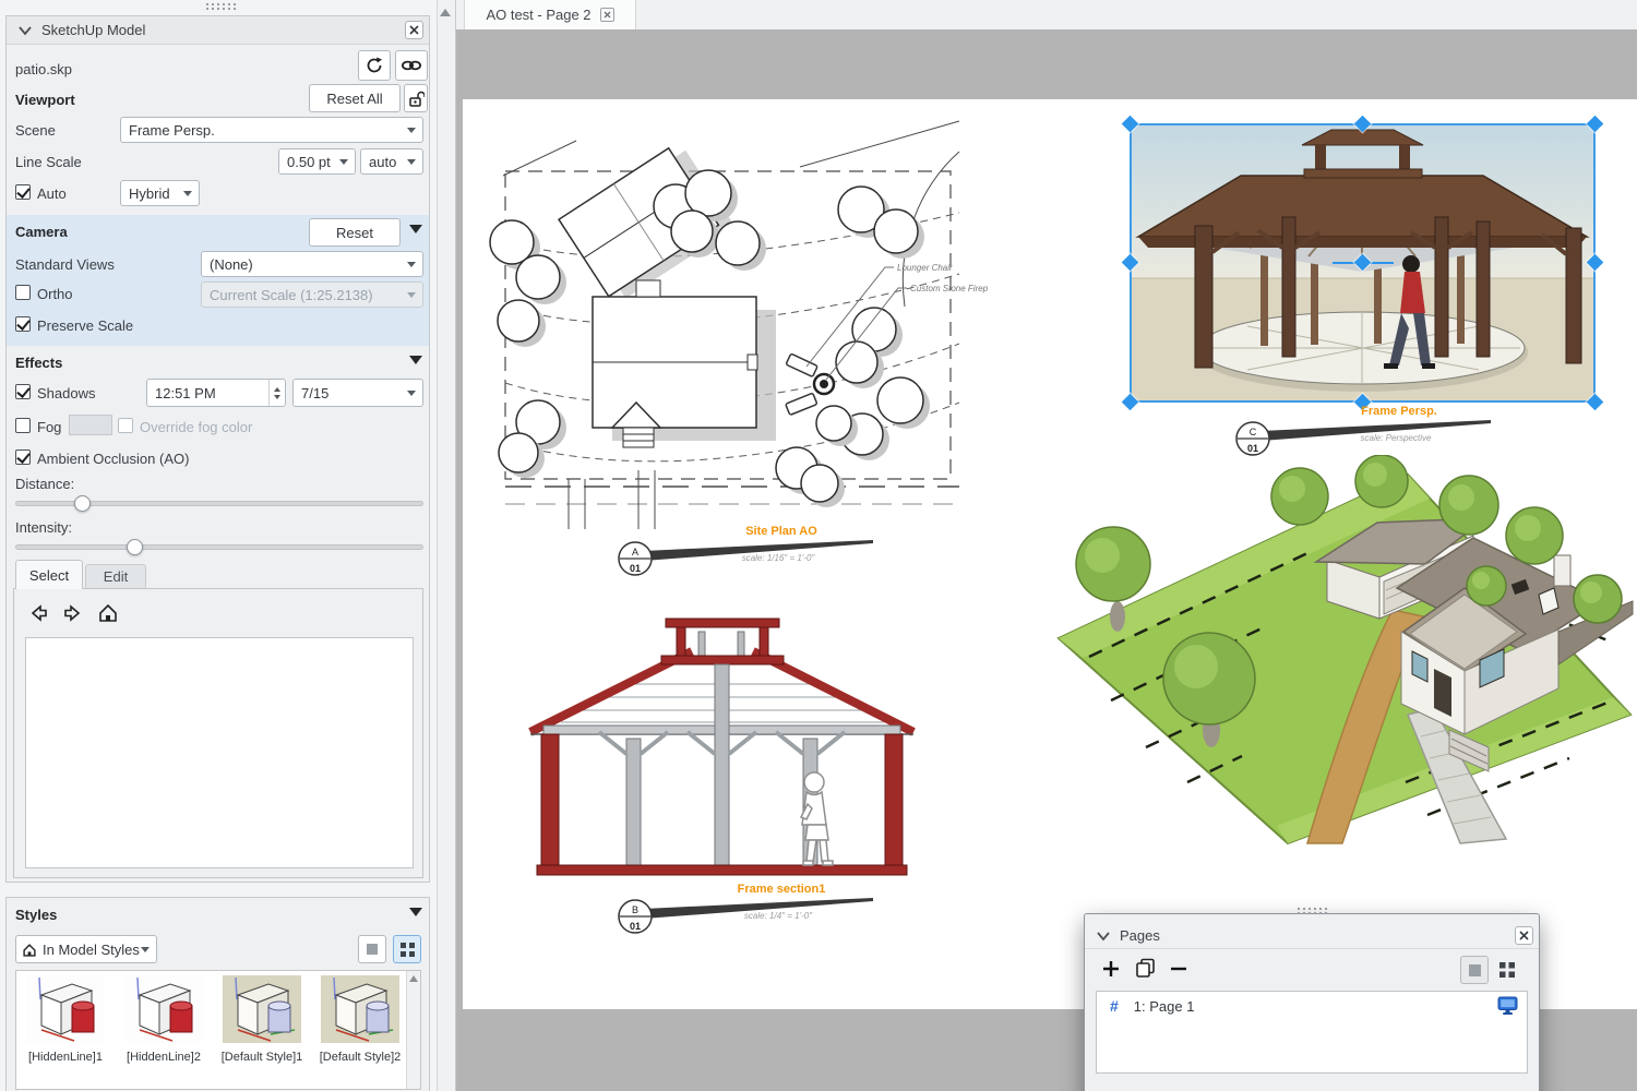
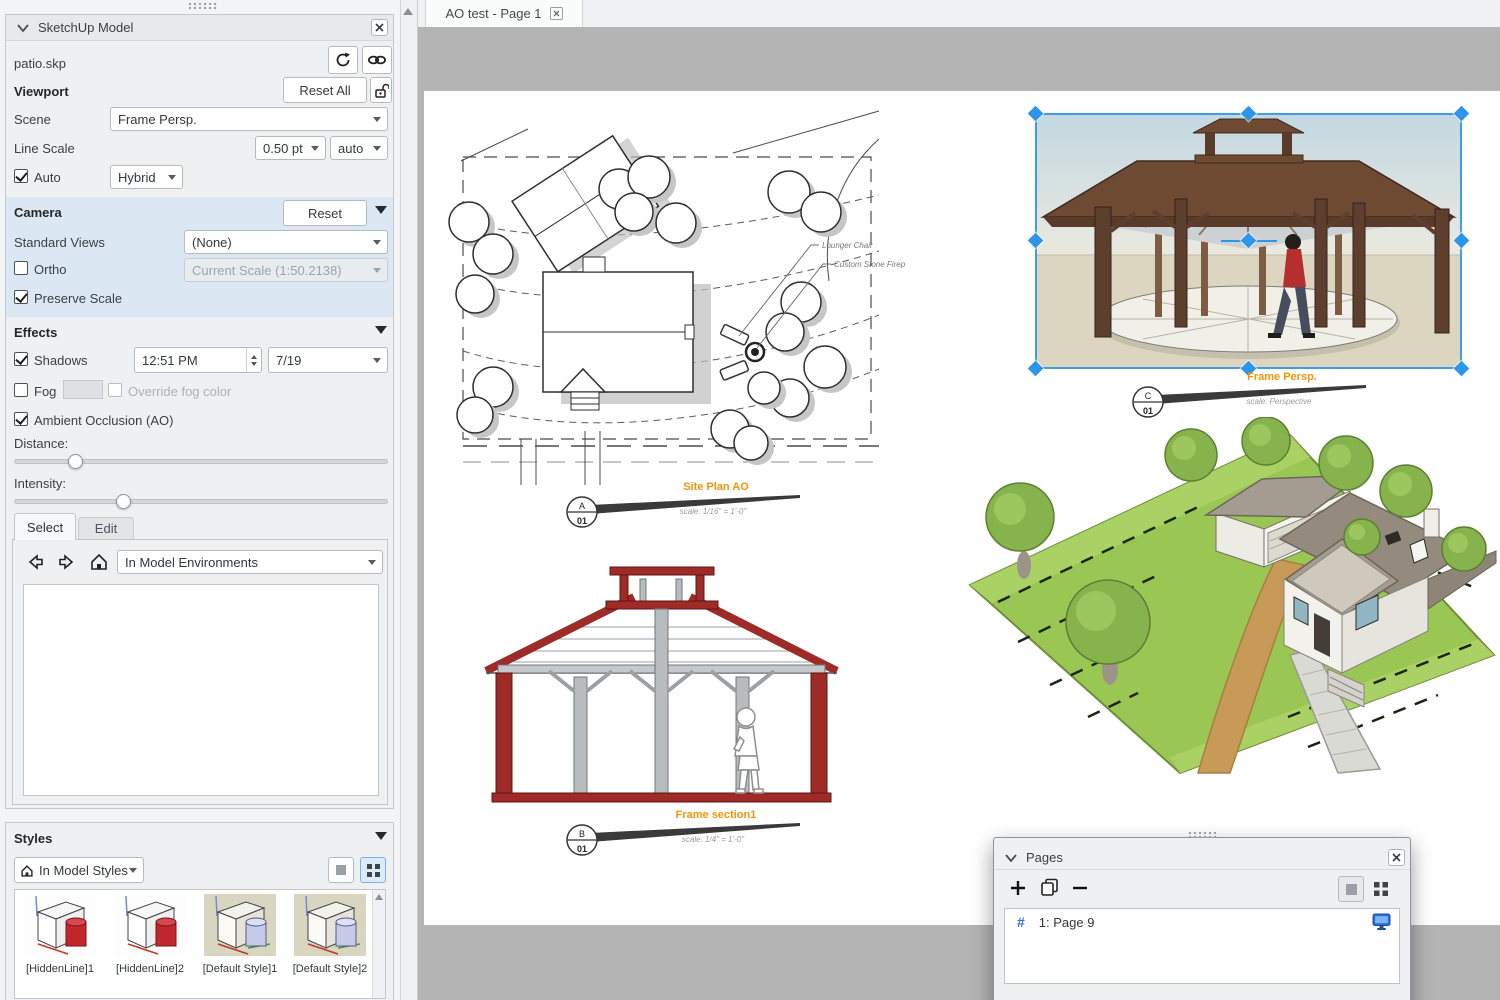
  SketchUp Model
  patio.skp
  Viewport
  Reset All
  Scene
  Frame Persp.
  Line Scale
  0.50 pt
  auto
  Auto
  Hybrid
  Camera
  Reset
  Standard Views
  (None)
  Ortho
- Current Scale (1:25.2138)
+ Current Scale (1:50.2138)
  Preserve Scale
  Effects
  Shadows
  12:51 PM
- 7/15
+ 7/19
  Fog
  Override fog color
  Ambient Occlusion (AO)
  Distance:
  Intensity:
  Select
  Edit
+ In Model Environments
  Styles
  In Model Styles
  [HiddenLine]1
  [HiddenLine]2
  [Default Style]1
  [Default Style]2
- AO test - Page 2
+ AO test - Page 1
  Lounger Chair
  Custom Stone Firep
  A
  01
  Site Plan AO
  scale: 1/16" = 1'-0"
  C
  01
  Frame Persp.
  scale: Perspective
  B
  01
  Frame section1
  scale: 1/4" = 1'-0"
  Pages
  #
- 1: Page 1
+ 1: Page 9
